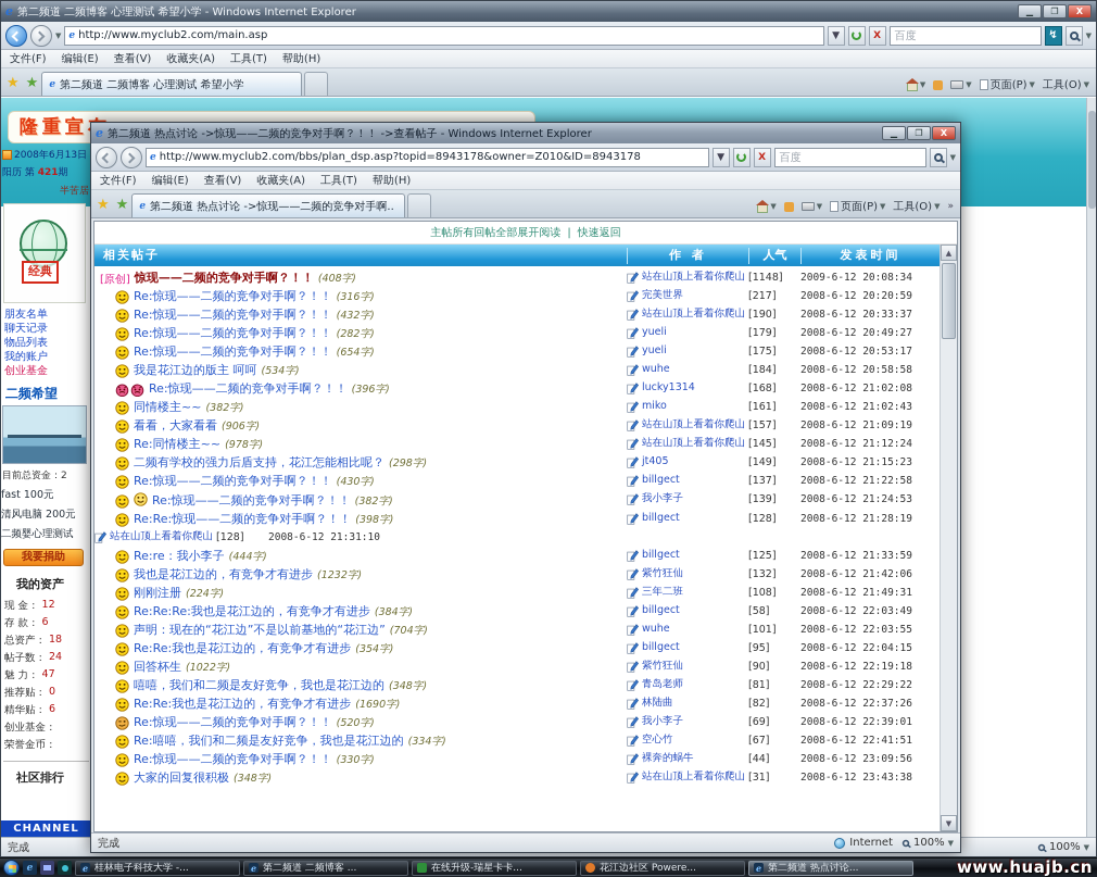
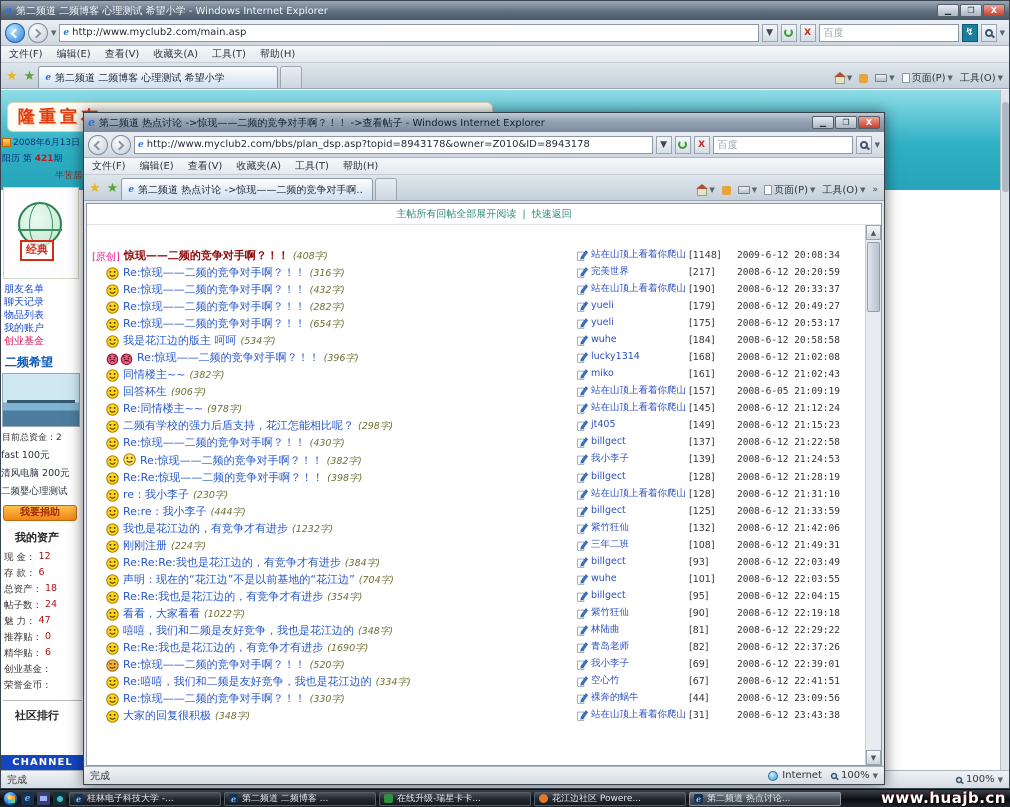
  e
  第二频道 二频博客 心理测试 希望小学 - Windows Internet Explorer
  ▁
  ❐
  X
  ▼
  e
  http://www.myclub2.com/main.asp
  ▼
  X
  百度
  ↯
  ▼
  文件(F)
  编辑(E)
  查看(V)
  收藏夹(A)
  工具(T)
  帮助(H)
  ★
  ★
  e
  第二频道 二频博客 心理测试 希望小学
  ▼
  ▼
  页面(P)
  ▼
  工具(O)
  ▼
  隆重宣
  2008年6月13日
  阳历 第 421期
  半苦居
  经典
  朋友名单
  聊天记录
  物品列表
  我的账户
  创业基金
  二频希望
  目前总资金：2
  fast 100元
  清风电脑 200元
  二频婴心理测试
  我要捐助
  我的资产
  现 金：
  12
  存 款：
  6
  总资产：
  18
  帖子数：
  24
  魅 力：
  47
  推荐贴：
  0
  精华贴：
  6
  创业基金：
  荣誉金币：
  社区排行
  CHANNEL
  完成
  100%
  ▼
  e
  第二频道 热点讨论 ->惊现——二频的竞争对手啊？！！ ->查看帖子 - Windows Internet Explorer
  ▁
  ❐
  X
  e
  http://www.myclub2.com/bbs/plan_dsp.asp?topid=8943178&owner=Z010&ID=8943178
  ▼
  X
  百度
  ▼
  文件(F)
  编辑(E)
  查看(V)
  收藏夹(A)
  工具(T)
  帮助(H)
  ★
  ★
  e
  第二频道 热点讨论 ->惊现——二频的竞争对手啊..
  ▼
  ▼
  页面(P)
  ▼
  工具(O)
  ▼
  »
  主帖所有回帖全部展开阅读
  |
  快速返回
- 相关帖子
- 作 者
- 人气
- 发表时间
  [原创]
  惊现——二频的竞争对手啊？！！
  (408字)
  站在山顶上看着你爬山
  [1148]
  2009-6-12 20:08:34
  Re:惊现——二频的竞争对手啊？！！
  (316字)
  完美世界
  [217]
  2008-6-12 20:20:59
  Re:惊现——二频的竞争对手啊？！！
  (432字)
  站在山顶上看着你爬山
  [190]
  2008-6-12 20:33:37
  Re:惊现——二频的竞争对手啊？！！
  (282字)
  yueli
  [179]
  2008-6-12 20:49:27
  Re:惊现——二频的竞争对手啊？！！
  (654字)
  yueli
  [175]
  2008-6-12 20:53:17
  我是花江边的版主 呵呵
  (534字)
  wuhe
  [184]
  2008-6-12 20:58:58
  Re:惊现——二频的竞争对手啊？！！
  (396字)
  lucky1314
  [168]
  2008-6-12 21:02:08
  同情楼主~~
  (382字)
  miko
  [161]
  2008-6-12 21:02:43
- 看看，大家看看
+ 回答杯生
  (906字)
  站在山顶上看着你爬山
  [157]
- 2008-6-12 21:09:19
+ 2008-6-05 21:09:19
  Re:同情楼主~~
  (978字)
  站在山顶上看着你爬山
  [145]
  2008-6-12 21:12:24
  二频有学校的强力后盾支持，花江怎能相比呢？
  (298字)
  jt405
  [149]
  2008-6-12 21:15:23
  Re:惊现——二频的竞争对手啊？！！
  (430字)
  billgect
  [137]
  2008-6-12 21:22:58
  Re:惊现——二频的竞争对手啊？！！
  (382字)
  我小李子
  [139]
  2008-6-12 21:24:53
  Re:Re:惊现——二频的竞争对手啊？！！
  (398字)
  billgect
  [128]
  2008-6-12 21:28:19
+ re：我小李子
+ (230字)
  站在山顶上看着你爬山
  [128]
  2008-6-12 21:31:10
  Re:re：我小李子
  (444字)
  billgect
  [125]
  2008-6-12 21:33:59
  我也是花江边的，有竞争才有进步
  (1232字)
  紫竹狂仙
  [132]
  2008-6-12 21:42:06
  刚刚注册
  (224字)
  三年二班
  [108]
  2008-6-12 21:49:31
  Re:Re:Re:我也是花江边的，有竞争才有进步
  (384字)
  billgect
- [58]
+ [93]
  2008-6-12 22:03:49
  声明：现在的“花江边”不是以前基地的“花江边”
  (704字)
  wuhe
  [101]
  2008-6-12 22:03:55
  Re:Re:我也是花江边的，有竞争才有进步
  (354字)
  billgect
  [95]
  2008-6-12 22:04:15
- 回答杯生
+ 看看，大家看看
  (1022字)
  紫竹狂仙
  [90]
  2008-6-12 22:19:18
  嘻嘻，我们和二频是友好竞争，我也是花江边的
  (348字)
- 青岛老师
+ 林陆曲
  [81]
  2008-6-12 22:29:22
  Re:Re:我也是花江边的，有竞争才有进步
  (1690字)
- 林陆曲
+ 青岛老师
  [82]
  2008-6-12 22:37:26
  Re:惊现——二频的竞争对手啊？！！
  (520字)
  我小李子
  [69]
  2008-6-12 22:39:01
  Re:嘻嘻，我们和二频是友好竞争，我也是花江边的
  (334字)
  空心竹
  [67]
  2008-6-12 22:41:51
  Re:惊现——二频的竞争对手啊？！！
  (330字)
  裸奔的蜗牛
  [44]
  2008-6-12 23:09:56
  大家的回复很积极
  (348字)
  站在山顶上看着你爬山
  [31]
  2008-6-12 23:43:38
  ▲
  ▼
  完成
  Internet
  100%
  ▼
  e
  e
  桂林电子科技大学 -...
  e
  第二频道 二频博客 ...
  在线升级-瑞星卡卡...
  花江边社区 Powere...
  e
  第二频道 热点讨论...
  www.huajb.cn
